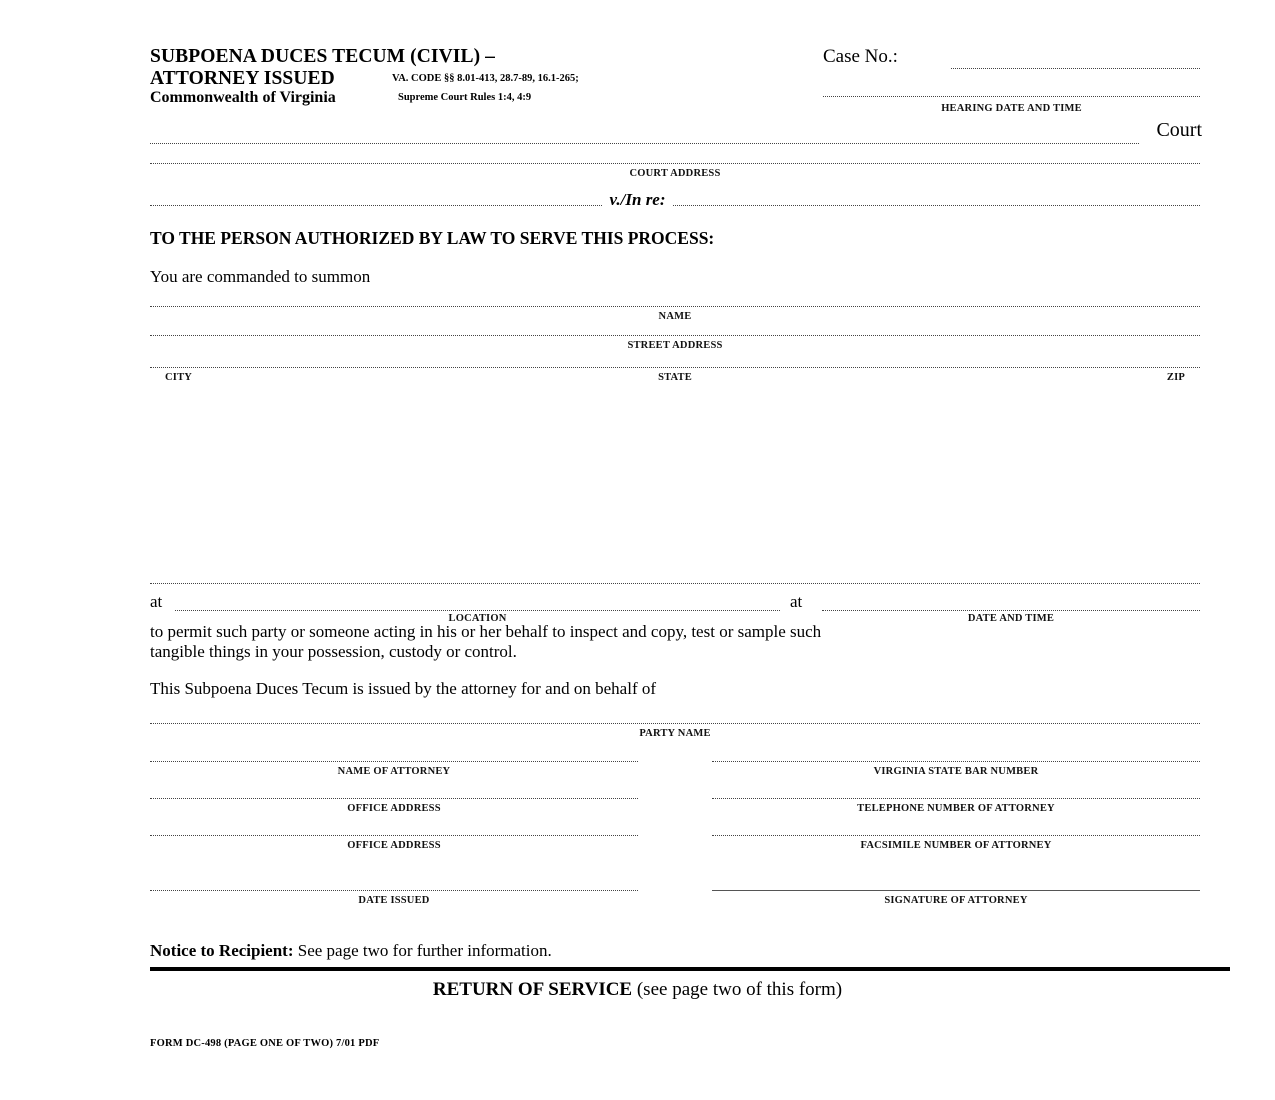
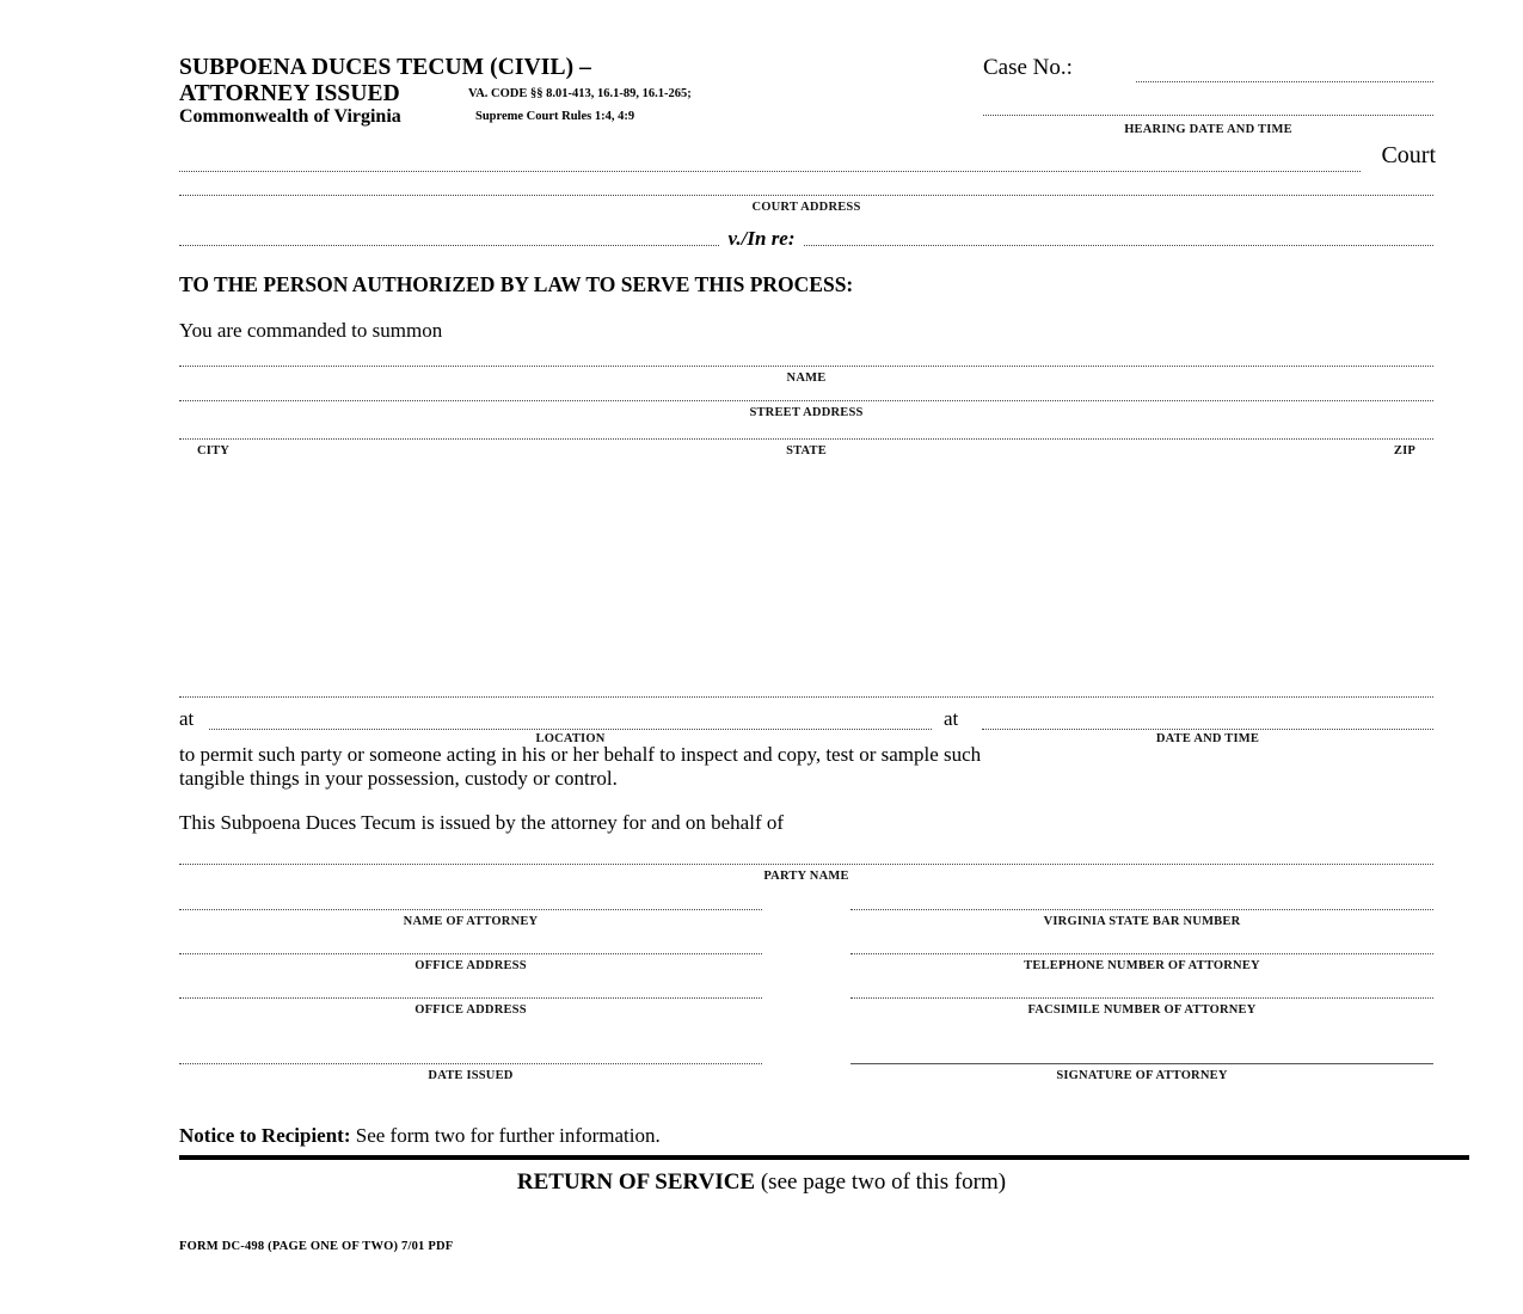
  SUBPOENA DUCES TECUM (CIVIL) –
  ATTORNEY ISSUED
- VA. CODE §§ 8.01-413, 28.7-89, 16.1-265;
+ VA. CODE §§ 8.01-413, 16.1-89, 16.1-265;
  Commonwealth of Virginia
  Supreme Court Rules 1:4, 4:9
  Case No.:
  HEARING DATE AND TIME
  Court
  COURT ADDRESS
  v./In re:
  TO THE PERSON AUTHORIZED BY LAW TO SERVE THIS PROCESS:
  You are commanded to summon
  NAME
  STREET ADDRESS
  CITY
  STATE
  ZIP
  at
  LOCATION
  at
  DATE AND TIME
  to permit such party or someone acting in his or her behalf to inspect and copy, test or sample such
  tangible things in your possession, custody or control.
  This Subpoena Duces Tecum is issued by the attorney for and on behalf of
  PARTY NAME
  NAME OF ATTORNEY
  VIRGINIA STATE BAR NUMBER
  OFFICE ADDRESS
  TELEPHONE NUMBER OF ATTORNEY
  OFFICE ADDRESS
  FACSIMILE NUMBER OF ATTORNEY
  DATE ISSUED
  SIGNATURE OF ATTORNEY
- Notice to Recipient: See page two for further information.
+ Notice to Recipient: See form two for further information.
  RETURN OF SERVICE (see page two of this form)
  FORM DC-498 (PAGE ONE OF TWO) 7/01 PDF
